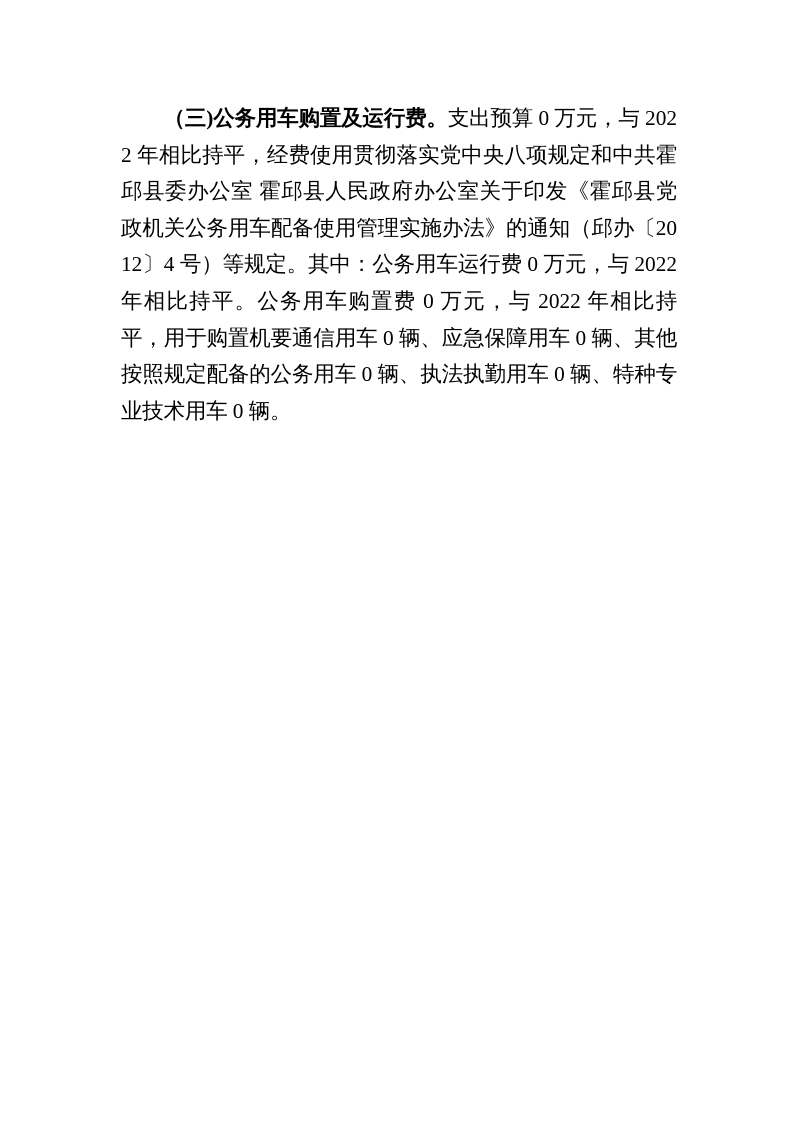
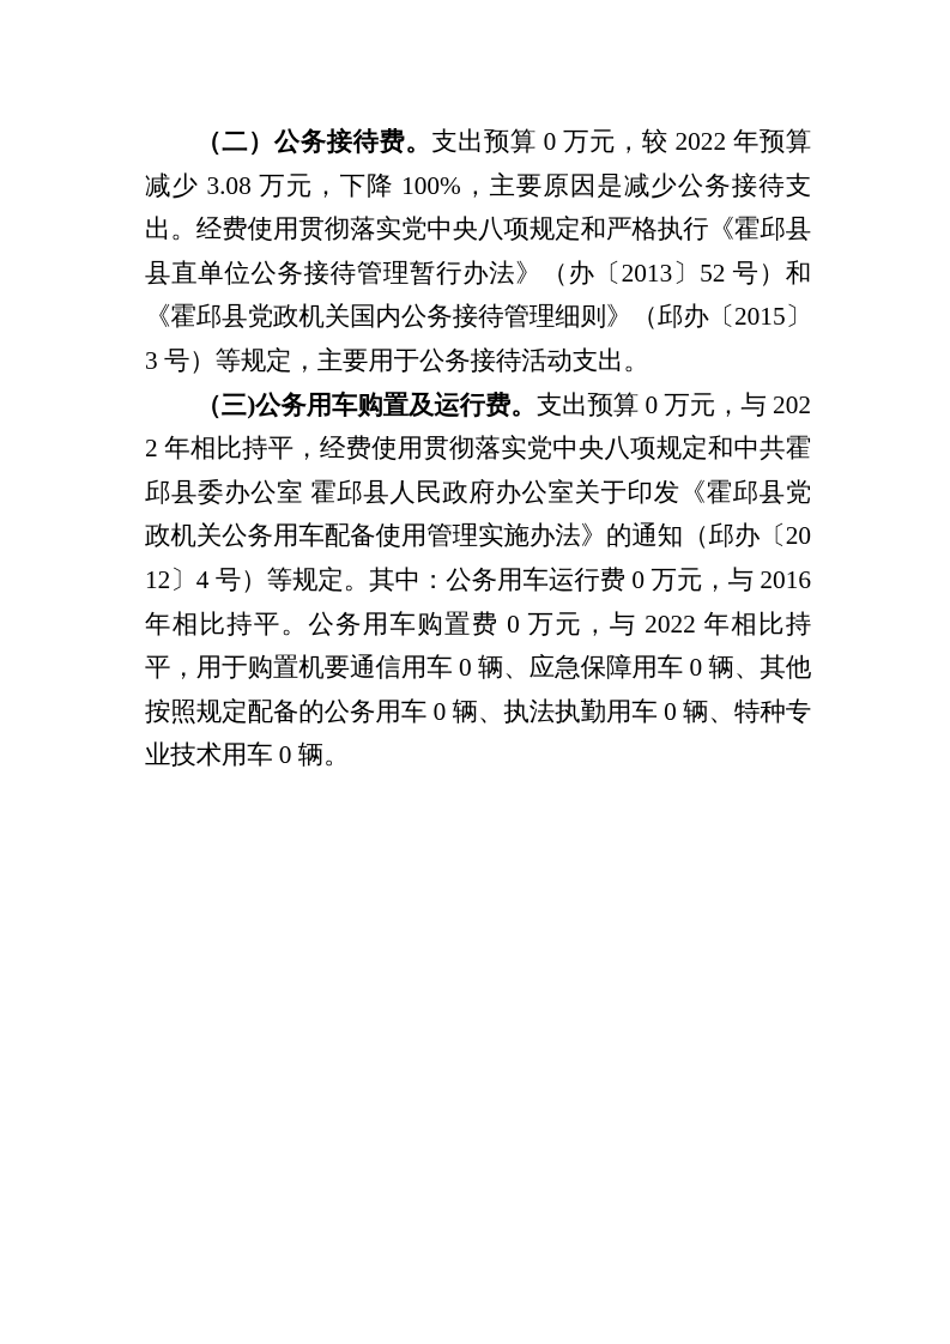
+ （二）公务接待费。支出预算 0 万元，较 2022 年预算减少 3.08 万元，下降 100%，主要原因是减少公务接待支出。经费使用贯彻落实党中央八项规定和严格执行《霍邱县县直单位公务接待管理暂行办法》（办〔2013〕52 号）和《霍邱县党政机关国内公务接待管理细则》（邱办〔2015〕3 号）等规定，主要用于公务接待活动支出。
- （三)公务用车购置及运行费。支出预算 0 万元，与 2022 年相比持平，经费使用贯彻落实党中央八项规定和中共霍邱县委办公室 霍邱县人民政府办公室关于印发《霍邱县党政机关公务用车配备使用管理实施办法》的通知（邱办〔2012〕4 号）等规定。其中：公务用车运行费 0 万元，与 2022 年相比持平。公务用车购置费 0 万元，与 2022 年相比持平，用于购置机要通信用车 0 辆、应急保障用车 0 辆、其他按照规定配备的公务用车 0 辆、执法执勤用车 0 辆、特种专业技术用车 0 辆。
+ （三)公务用车购置及运行费。支出预算 0 万元，与 2022 年相比持平，经费使用贯彻落实党中央八项规定和中共霍邱县委办公室 霍邱县人民政府办公室关于印发《霍邱县党政机关公务用车配备使用管理实施办法》的通知（邱办〔2012〕4 号）等规定。其中：公务用车运行费 0 万元，与 2016 年相比持平。公务用车购置费 0 万元，与 2022 年相比持平，用于购置机要通信用车 0 辆、应急保障用车 0 辆、其他按照规定配备的公务用车 0 辆、执法执勤用车 0 辆、特种专业技术用车 0 辆。
